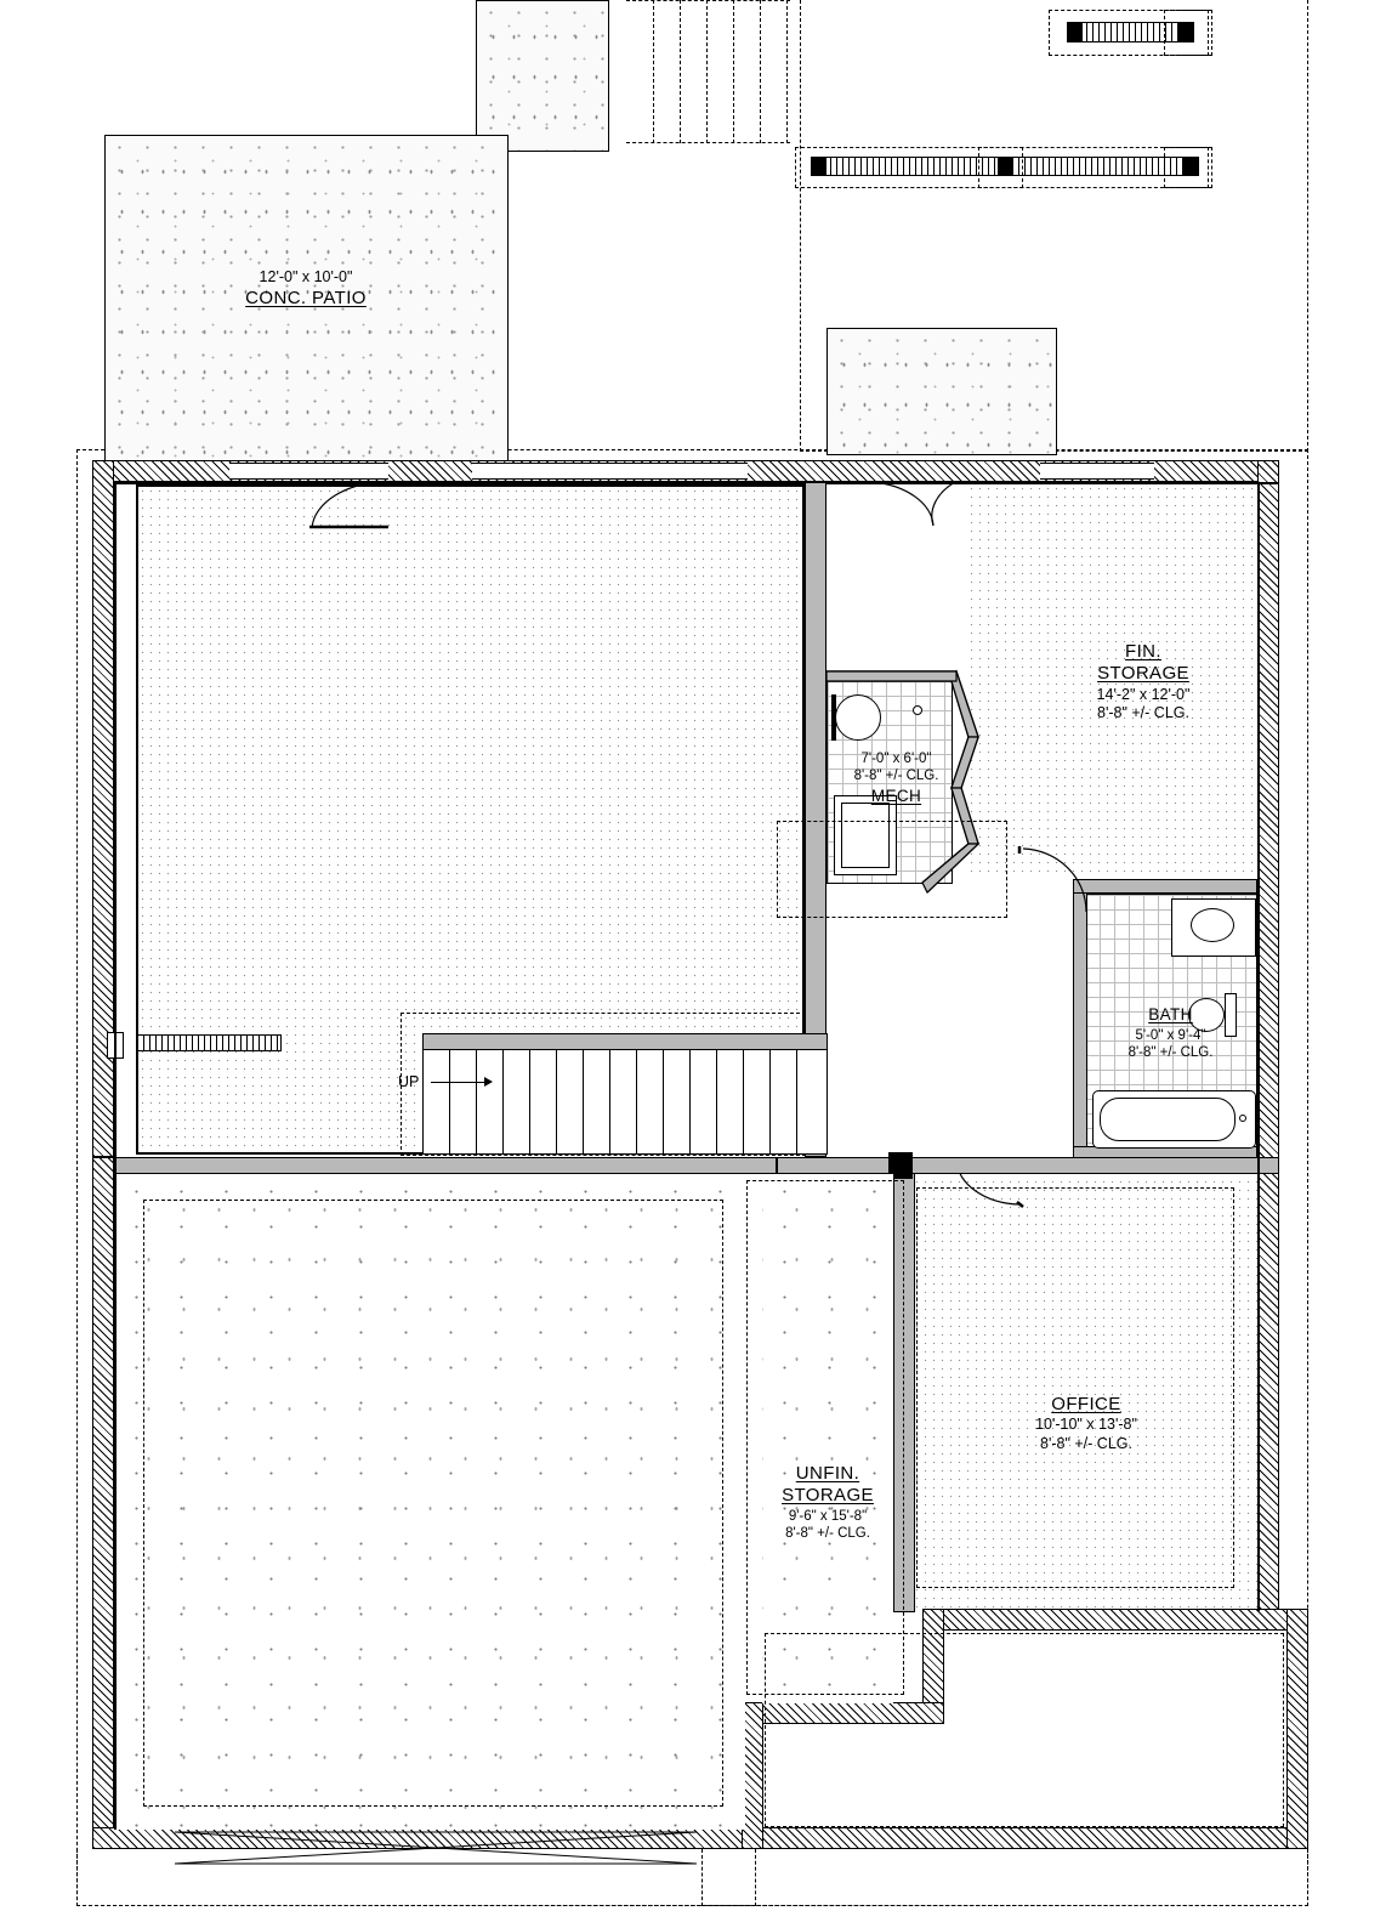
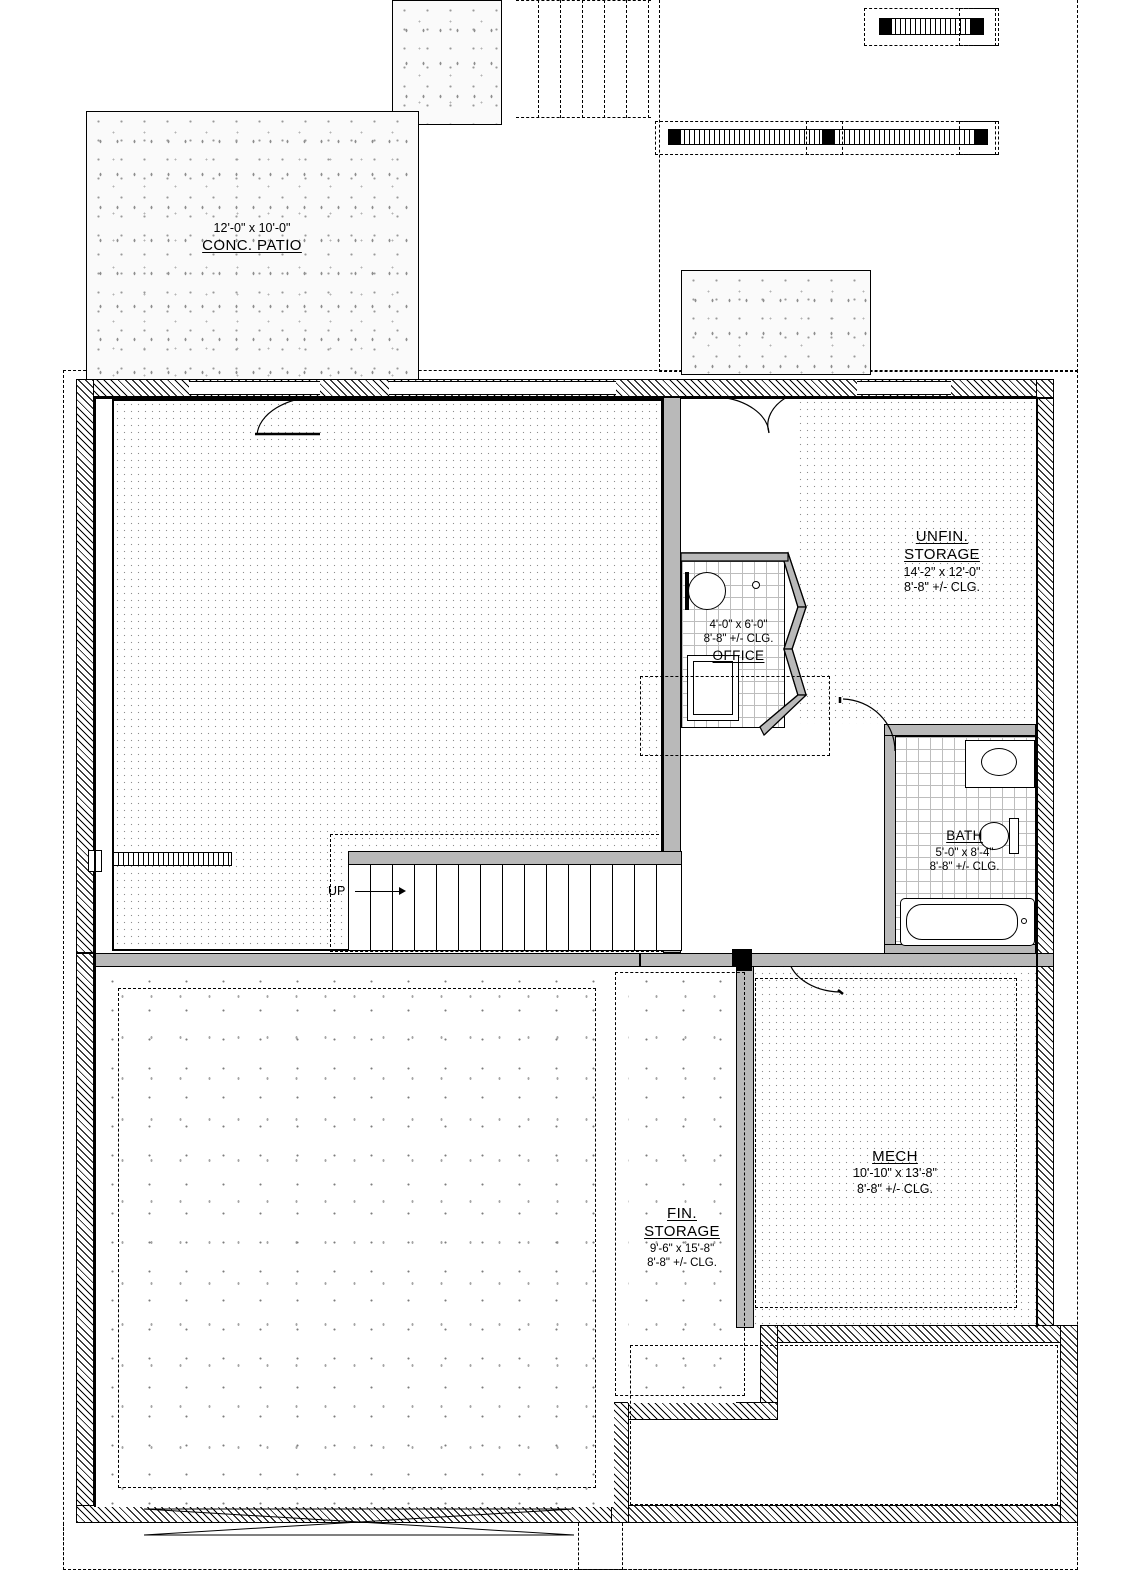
  12'-0" x 10'-0"
  CONC. PATIO
- FIN.
+ UNFIN.
  STORAGE
  14'-2" x 12'-0"
  8'-8" +/- CLG.
- 7'-0" x 6'-0"
+ 4'-0" x 6'-0"
  8'-8" +/- CLG.
- MECH
+ OFFICE
  BATH
- 5'-0" x 9'-4"
+ 5'-0" x 8'-4"
  8'-8" +/- CLG.
- OFFICE
+ MECH
  10'-10" x 13'-8"
  8'-8" +/- CLG.
  UP
- UNFIN.
+ FIN.
  STORAGE
  9'-6" x 15'-8"
  8'-8" +/- CLG.
